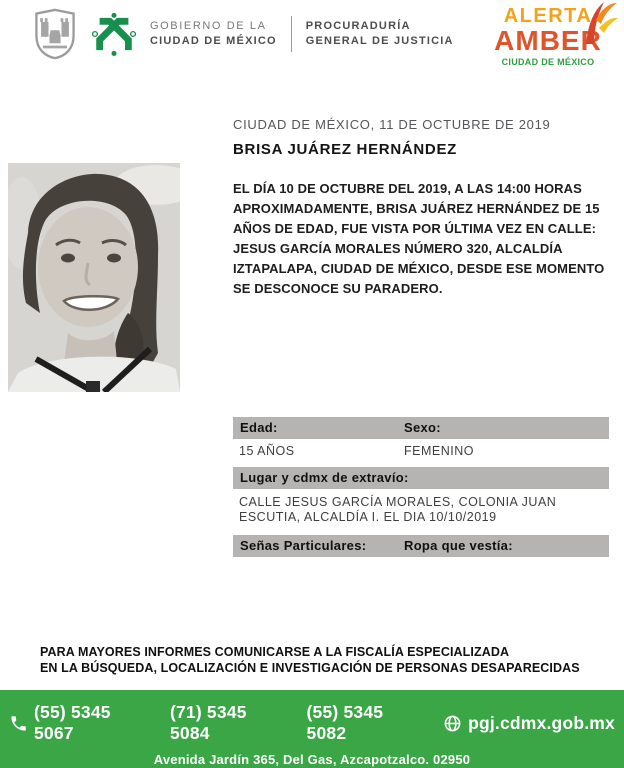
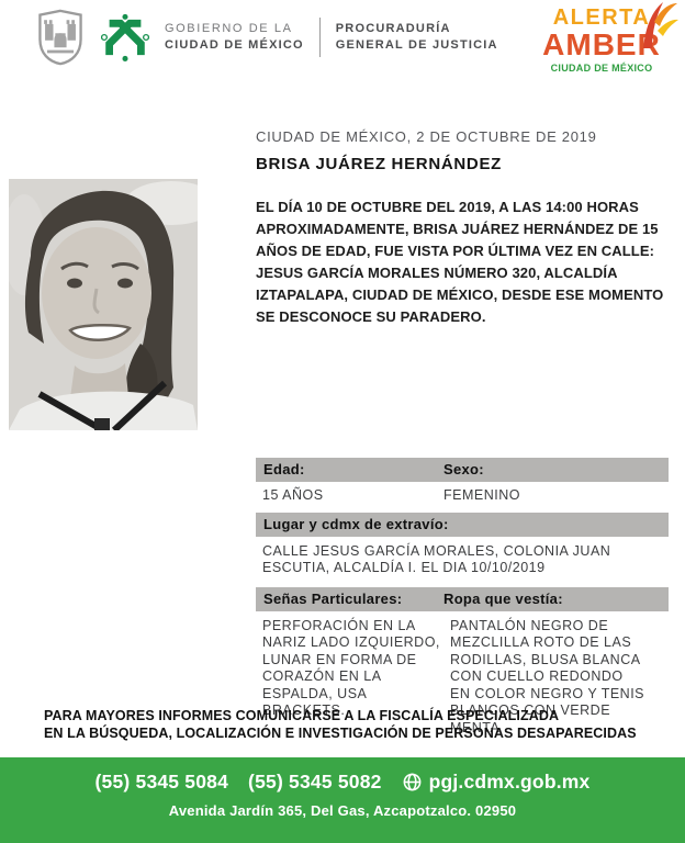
  GOBIERNO DE LA
  CIUDAD DE MÉXICO
  PROCURADURÍA
  GENERAL DE JUSTICIA
  ALERTA
  AMBE
  CIUDAD DE MÉXICO
- CIUDAD DE MÉXICO, 11 DE OCTUBRE DE 2019
+ CIUDAD DE MÉXICO, 2 DE OCTUBRE DE 2019
  BRISA JUÁREZ HERNÁNDEZ
  EL DÍA 10 DE OCTUBRE DEL 2019, A LAS 14:00 HORAS APROXIMADAMENTE, BRISA JUÁREZ HERNÁNDEZ DE 15 AÑOS DE EDAD, FUE VISTA POR ÚLTIMA VEZ EN CALLE: JESUS GARCÍA MORALES NÚMERO 320, ALCALDÍA IZTAPALAPA, CIUDAD DE MÉXICO, DESDE ESE MOMENTO SE DESCONOCE SU PARADERO.
  Edad:
  Sexo:
  15 AÑOS
  FEMENINO
  Lugar y cdmx de extravío:
  CALLE JESUS GARCÍA MORALES, COLONIA JUAN ESCUTIA, ALCALDÍA I. EL DIA 10/10/2019
  Señas Particulares:
  Ropa que vestía:
+ PERFORACIÓN EN LA NARIZ LADO IZQUIERDO, LUNAR EN FORMA DE CORAZÓN EN LA ESPALDA, USA BRACKETS.
+ PANTALÓN NEGRO DE MEZCLILLA ROTO DE LAS RODILLAS, BLUSA BLANCA CON CUELLO REDONDO EN COLOR NEGRO Y TENIS BLANCOS CON VERDE MENTA
  PARA MAYORES INFORMES COMUNICARSE A LA FISCALÍA ESPECIALIZADA
  EN LA BÚSQUEDA, LOCALIZACIÓN E INVESTIGACIÓN DE PERSONAS DESAPARECIDAS
- (55) 5345 5067
- (71) 5345 5084
+ (55) 5345 5084
  (55) 5345 5082
  pgj.cdmx.gob.mx
  Avenida Jardín 365, Del Gas, Azcapotzalco. 02950
